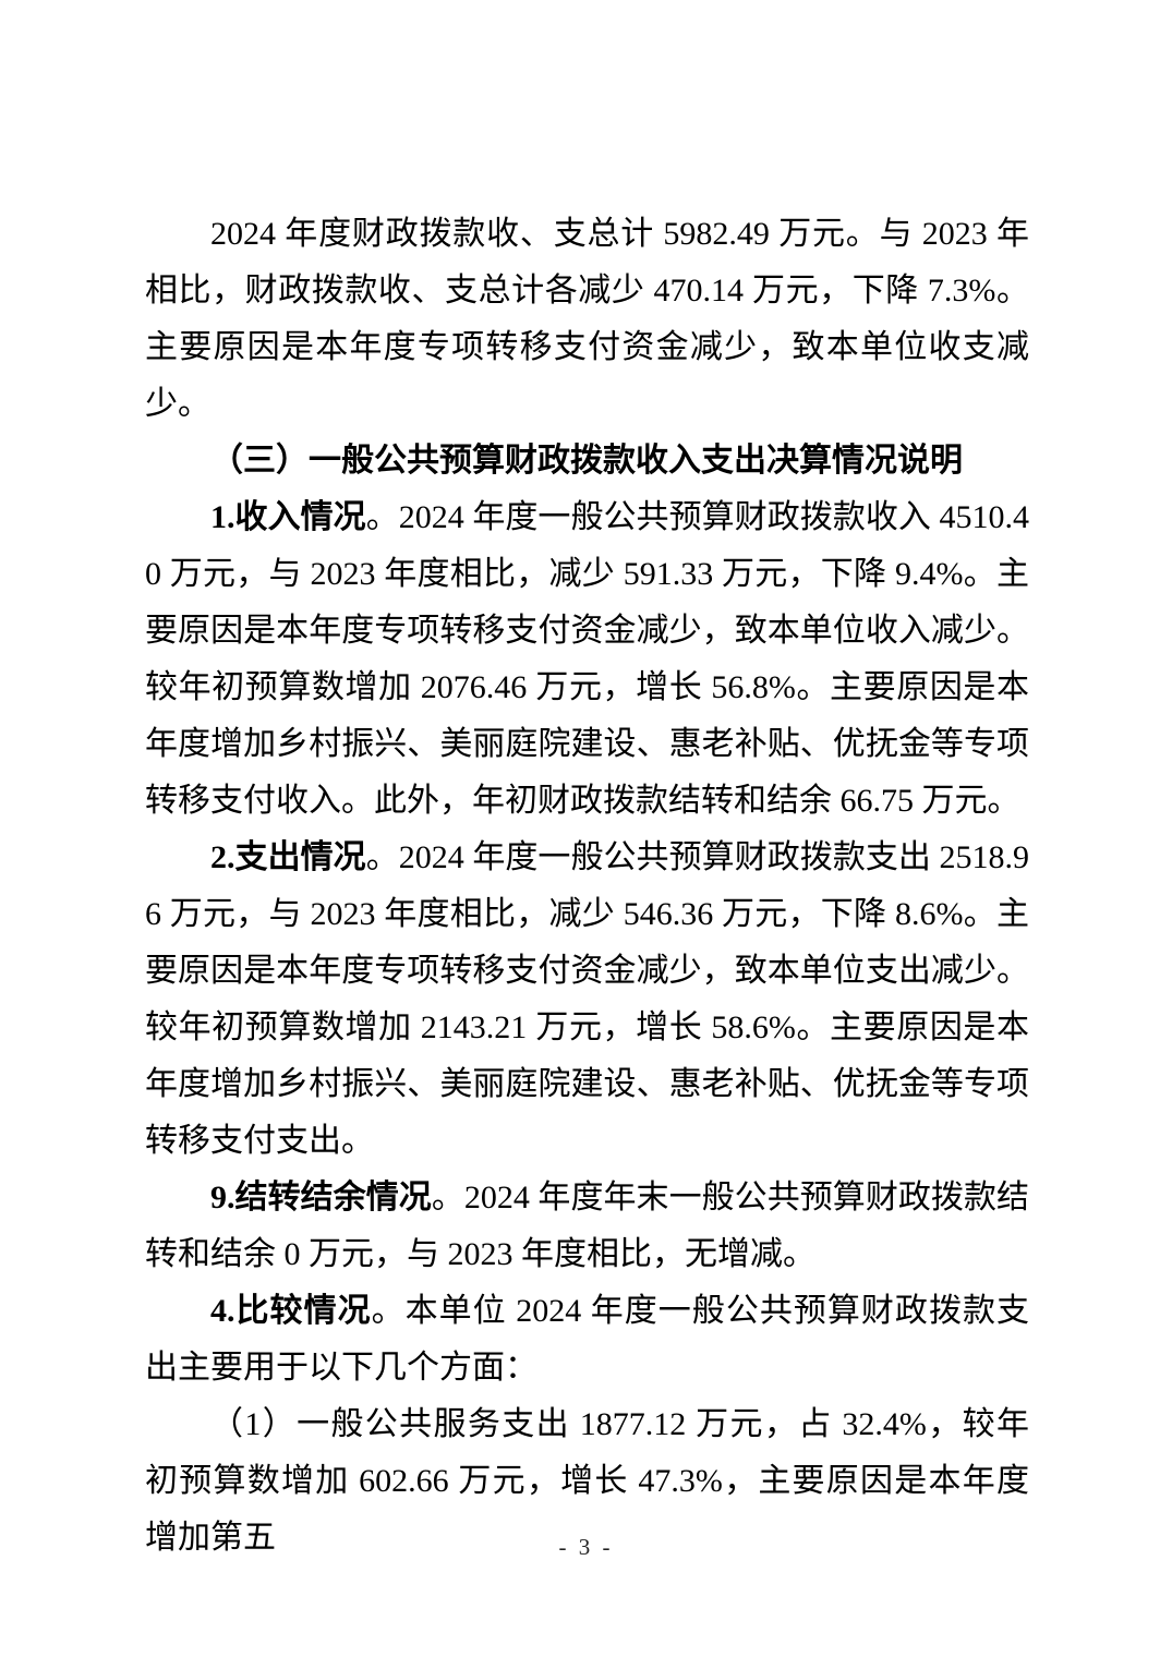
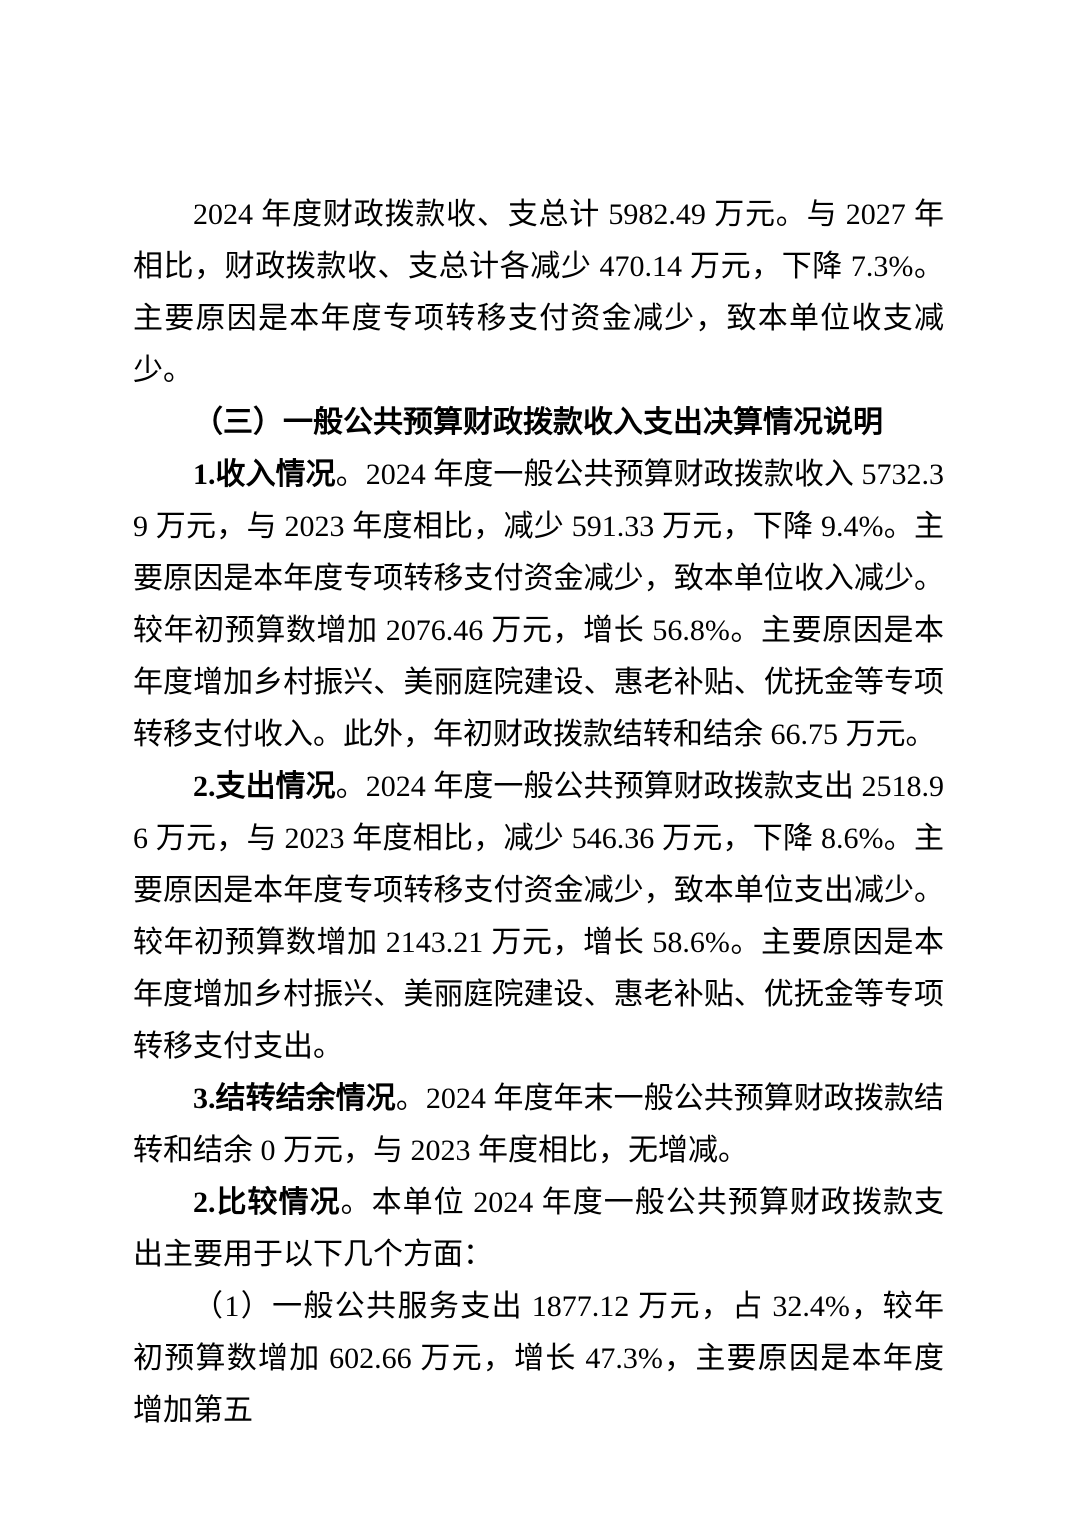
- 2024 年度财政拨款收、支总计 5982.49 万元。与 2023 年相比，财政拨款收、支总计各减少 470.14 万元，下降 7.3%。主要原因是本年度专项转移支付资金减少，致本单位收支减少。
+ 2024 年度财政拨款收、支总计 5982.49 万元。与 2027 年相比，财政拨款收、支总计各减少 470.14 万元，下降 7.3%。主要原因是本年度专项转移支付资金减少，致本单位收支减少。
  （三）一般公共预算财政拨款收入支出决算情况说明
- 1.收入情况。2024 年度一般公共预算财政拨款收入 4510.40 万元，与 2023 年度相比，减少 591.33 万元，下降 9.4%。主要原因是本年度专项转移支付资金减少，致本单位收入减少。较年初预算数增加 2076.46 万元，增长 56.8%。主要原因是本年度增加乡村振兴、美丽庭院建设、惠老补贴、优抚金等专项转移支付收入。此外，年初财政拨款结转和结余 66.75 万元。
+ 1.收入情况。2024 年度一般公共预算财政拨款收入 5732.39 万元，与 2023 年度相比，减少 591.33 万元，下降 9.4%。主要原因是本年度专项转移支付资金减少，致本单位收入减少。较年初预算数增加 2076.46 万元，增长 56.8%。主要原因是本年度增加乡村振兴、美丽庭院建设、惠老补贴、优抚金等专项转移支付收入。此外，年初财政拨款结转和结余 66.75 万元。
  2.支出情况。2024 年度一般公共预算财政拨款支出 2518.96 万元，与 2023 年度相比，减少 546.36 万元，下降 8.6%。主要原因是本年度专项转移支付资金减少，致本单位支出减少。较年初预算数增加 2143.21 万元，增长 58.6%。主要原因是本年度增加乡村振兴、美丽庭院建设、惠老补贴、优抚金等专项转移支付支出。
- 9.结转结余情况。2024 年度年末一般公共预算财政拨款结转和结余 0 万元，与 2023 年度相比，无增减。
+ 3.结转结余情况。2024 年度年末一般公共预算财政拨款结转和结余 0 万元，与 2023 年度相比，无增减。
- 4.比较情况。本单位 2024 年度一般公共预算财政拨款支出主要用于以下几个方面：
+ 2.比较情况。本单位 2024 年度一般公共预算财政拨款支出主要用于以下几个方面：
  （1）一般公共服务支出 1877.12 万元，占 32.4%，较年初预算数增加 602.66 万元，增长 47.3%，主要原因是本年度增加第五
- - 3 -
